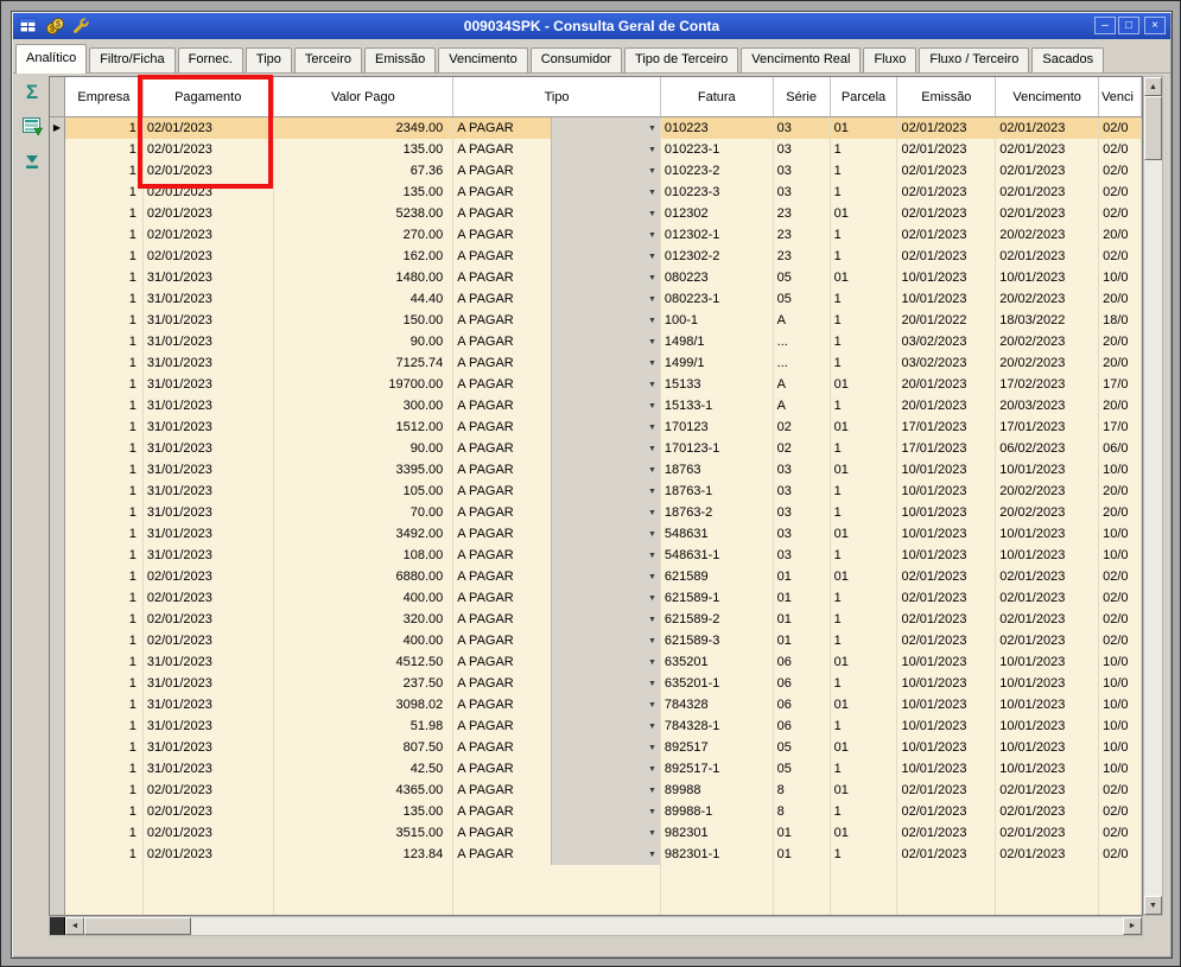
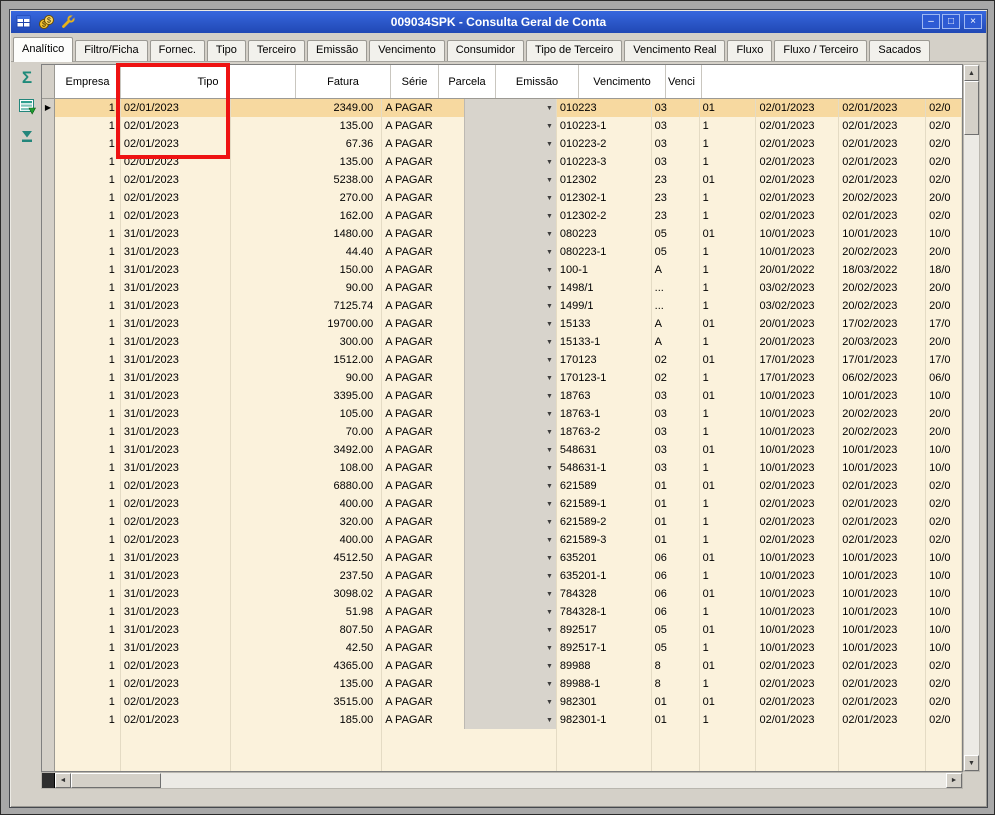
  009034SPK - Consulta Geral de Conta
  –
  □
  ×
  Analítico
  Filtro/Ficha
  Fornec.
  Tipo
  Terceiro
  Emissão
  Vencimento
  Consumidor
  Tipo de Terceiro
  Vencimento Real
  Fluxo
  Fluxo / Terceiro
  Sacados
  Σ
  Empresa
- Pagamento
- Valor Pago
  Tipo
  Fatura
  Série
  Parcela
  Emissão
  Vencimento
  Venci
  ▶
  1
  02/01/2023
  2349.00
  A PAGAR
  010223
  03
  01
  02/01/2023
  02/01/2023
  02/0
  1
  02/01/2023
  135.00
  A PAGAR
  010223-1
  03
  1
  02/01/2023
  02/01/2023
  02/0
  1
  02/01/2023
  67.36
  A PAGAR
  010223-2
  03
  1
  02/01/2023
  02/01/2023
  02/0
  1
  02/01/2023
  135.00
  A PAGAR
  010223-3
  03
  1
  02/01/2023
  02/01/2023
  02/0
  1
  02/01/2023
  5238.00
  A PAGAR
  012302
  23
  01
  02/01/2023
  02/01/2023
  02/0
  1
  02/01/2023
  270.00
  A PAGAR
  012302-1
  23
  1
  02/01/2023
  20/02/2023
  20/0
  1
  02/01/2023
  162.00
  A PAGAR
  012302-2
  23
  1
  02/01/2023
  02/01/2023
  02/0
  1
  31/01/2023
  1480.00
  A PAGAR
  080223
  05
  01
  10/01/2023
  10/01/2023
  10/0
  1
  31/01/2023
  44.40
  A PAGAR
  080223-1
  05
  1
  10/01/2023
  20/02/2023
  20/0
  1
  31/01/2023
  150.00
  A PAGAR
  100-1
  A
  1
  20/01/2022
  18/03/2022
  18/0
  1
  31/01/2023
  90.00
  A PAGAR
  1498/1
  ...
  1
  03/02/2023
  20/02/2023
  20/0
  1
  31/01/2023
  7125.74
  A PAGAR
  1499/1
  ...
  1
  03/02/2023
  20/02/2023
  20/0
  1
  31/01/2023
  19700.00
  A PAGAR
  15133
  A
  01
  20/01/2023
  17/02/2023
  17/0
  1
  31/01/2023
  300.00
  A PAGAR
  15133-1
  A
  1
  20/01/2023
  20/03/2023
  20/0
  1
  31/01/2023
  1512.00
  A PAGAR
  170123
  02
  01
  17/01/2023
  17/01/2023
  17/0
  1
  31/01/2023
  90.00
  A PAGAR
  170123-1
  02
  1
  17/01/2023
  06/02/2023
  06/0
  1
  31/01/2023
  3395.00
  A PAGAR
  18763
  03
  01
  10/01/2023
  10/01/2023
  10/0
  1
  31/01/2023
  105.00
  A PAGAR
  18763-1
  03
  1
  10/01/2023
  20/02/2023
  20/0
  1
  31/01/2023
  70.00
  A PAGAR
  18763-2
  03
  1
  10/01/2023
  20/02/2023
  20/0
  1
  31/01/2023
  3492.00
  A PAGAR
  548631
  03
  01
  10/01/2023
  10/01/2023
  10/0
  1
  31/01/2023
  108.00
  A PAGAR
  548631-1
  03
  1
  10/01/2023
  10/01/2023
  10/0
  1
  02/01/2023
  6880.00
  A PAGAR
  621589
  01
  01
  02/01/2023
  02/01/2023
  02/0
  1
  02/01/2023
  400.00
  A PAGAR
  621589-1
  01
  1
  02/01/2023
  02/01/2023
  02/0
  1
  02/01/2023
  320.00
  A PAGAR
  621589-2
  01
  1
  02/01/2023
  02/01/2023
  02/0
  1
  02/01/2023
  400.00
  A PAGAR
  621589-3
  01
  1
  02/01/2023
  02/01/2023
  02/0
  1
  31/01/2023
  4512.50
  A PAGAR
  635201
  06
  01
  10/01/2023
  10/01/2023
  10/0
  1
  31/01/2023
  237.50
  A PAGAR
  635201-1
  06
  1
  10/01/2023
  10/01/2023
  10/0
  1
  31/01/2023
  3098.02
  A PAGAR
  784328
  06
  01
  10/01/2023
  10/01/2023
  10/0
  1
  31/01/2023
  51.98
  A PAGAR
  784328-1
  06
  1
  10/01/2023
  10/01/2023
  10/0
  1
  31/01/2023
  807.50
  A PAGAR
  892517
  05
  01
  10/01/2023
  10/01/2023
  10/0
  1
  31/01/2023
  42.50
  A PAGAR
  892517-1
  05
  1
  10/01/2023
  10/01/2023
  10/0
  1
  02/01/2023
  4365.00
  A PAGAR
  89988
  8
  01
  02/01/2023
  02/01/2023
  02/0
  1
  02/01/2023
  135.00
  A PAGAR
  89988-1
  8
  1
  02/01/2023
  02/01/2023
  02/0
  1
  02/01/2023
  3515.00
  A PAGAR
  982301
  01
  01
  02/01/2023
  02/01/2023
  02/0
  1
  02/01/2023
- 123.84
+ 185.00
  A PAGAR
  982301-1
  01
  1
  02/01/2023
  02/01/2023
  02/0
